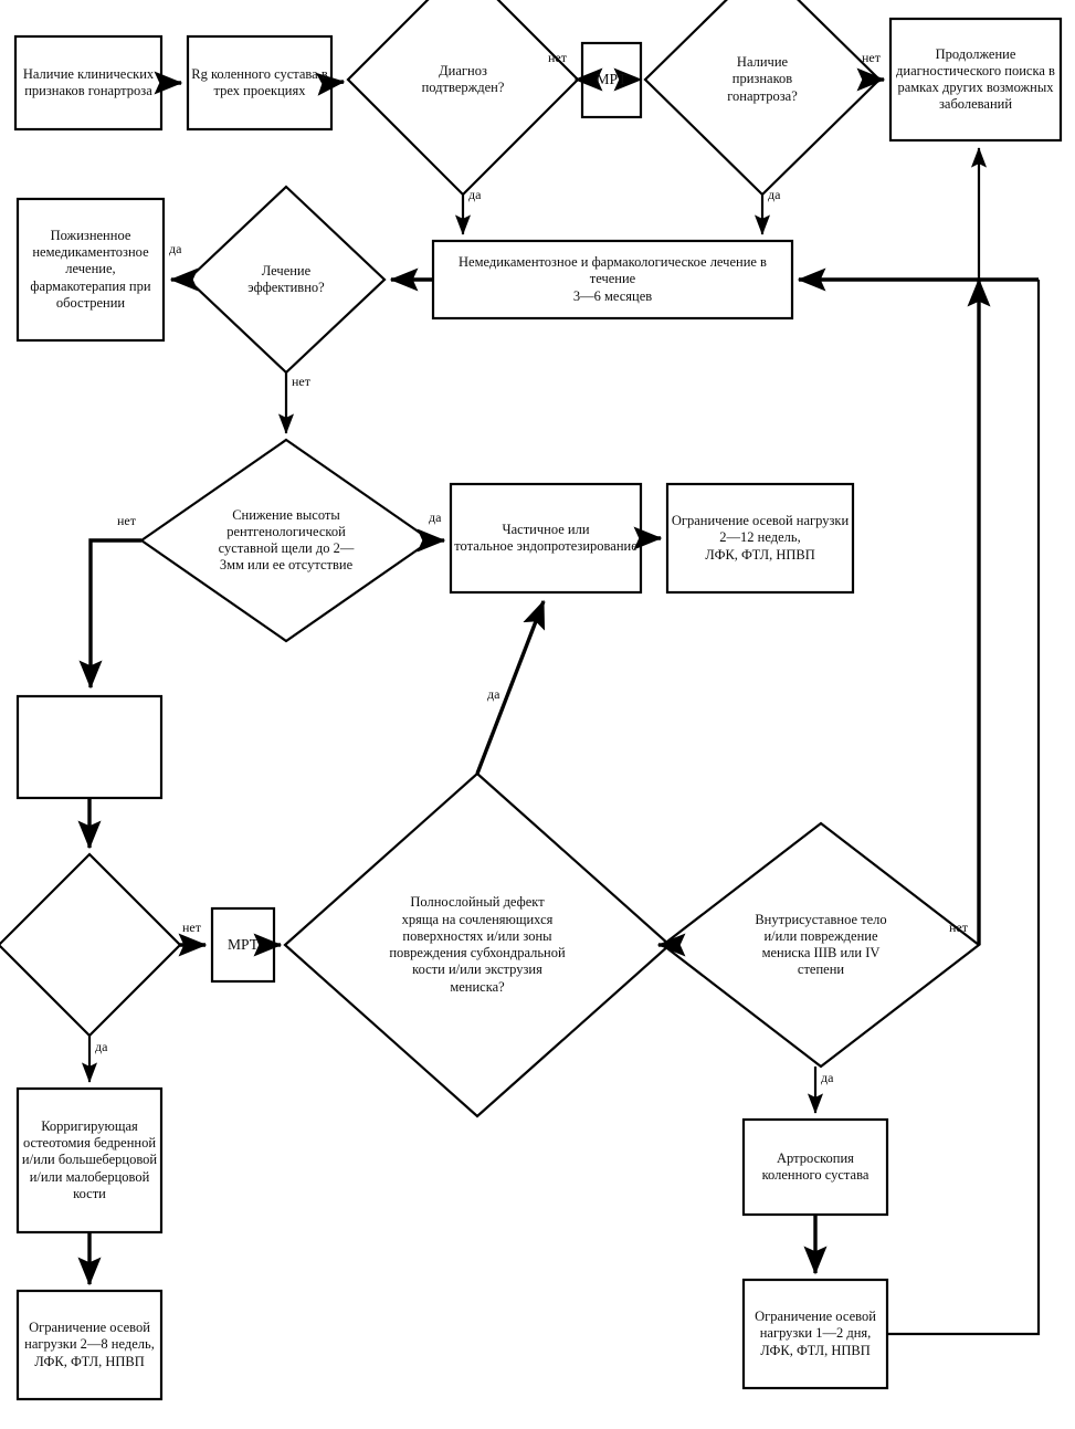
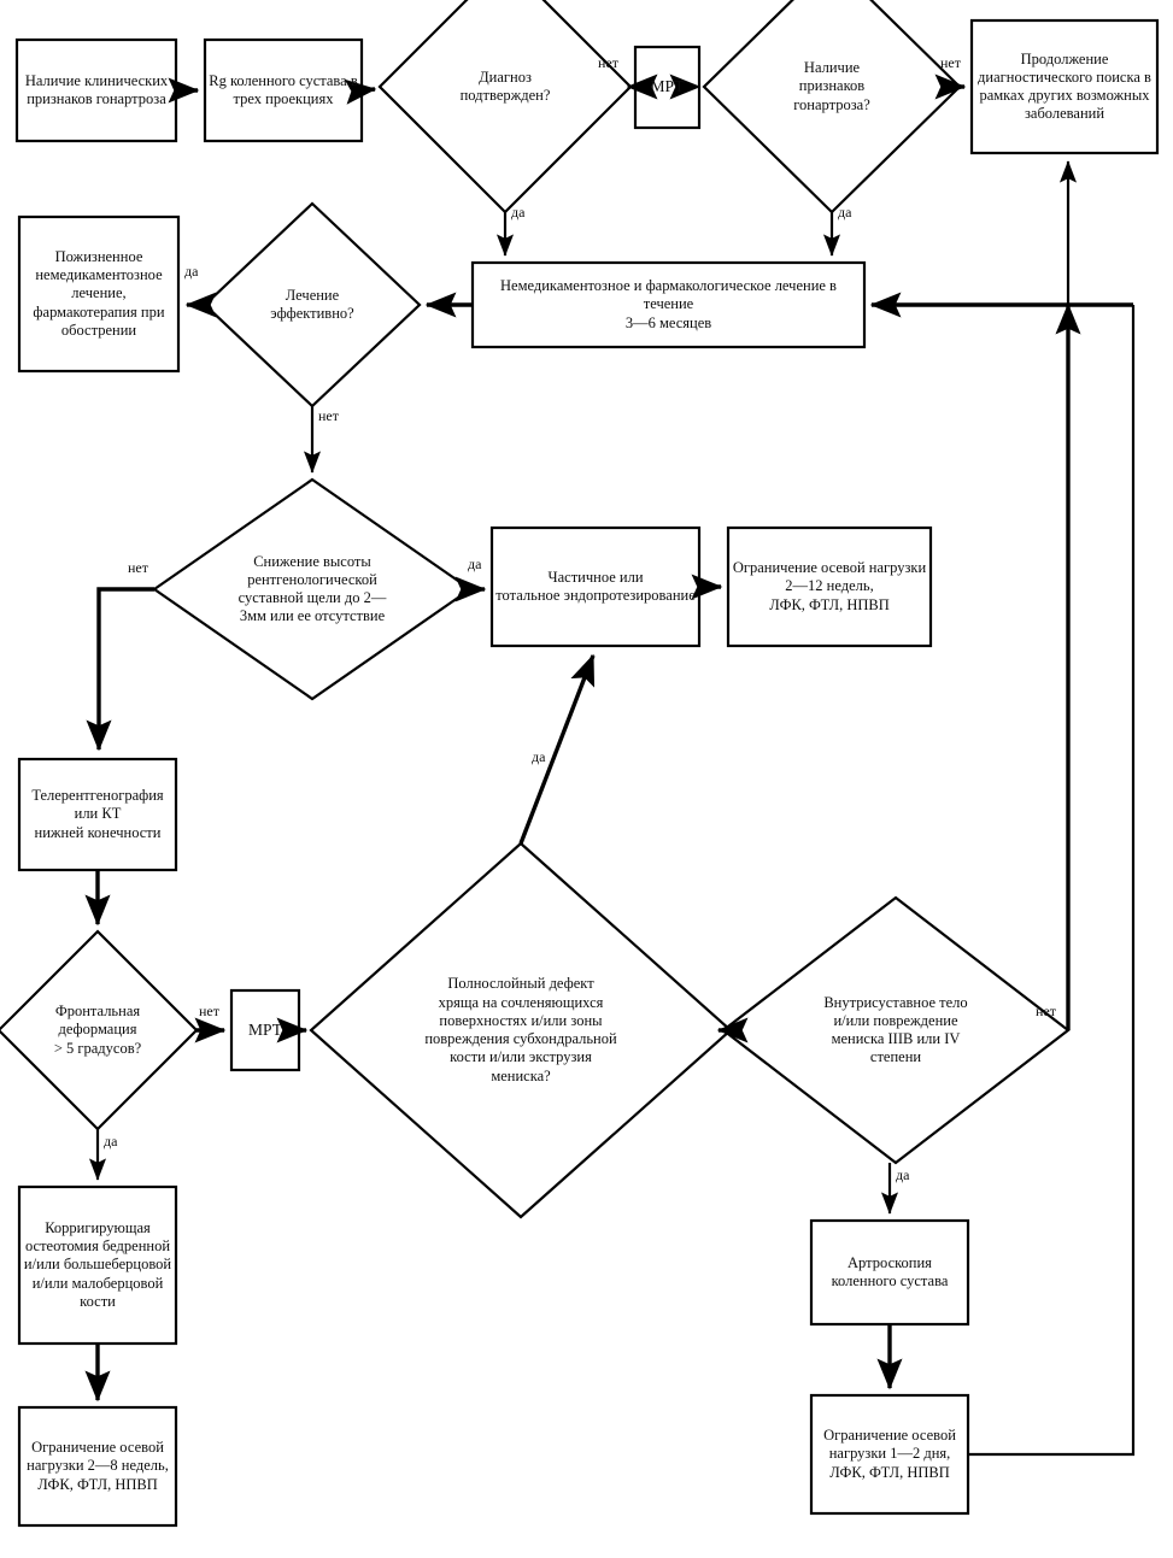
  Наличие клинических
  признаков гонартроза
  Rg коленного сустава в
  трех проекциях
  Диагноз
  подтвержден?
  МРТ
  Наличие
  признаков
  гонартроза?
  Продолжение
  диагностического поиска в
  рамках других возможных
  заболеваний
  Немедикаментозное и фармакологическое лечение в течение
  3—6 месяцев
  Лечение
  эффективно?
  Пожизненное
  немедикаментозное
  лечение,
  фармакотерапия при
  обострении
  Снижение высоты
  рентгенологической
  суставной щели до 2—
  3мм или ее отсутствие
  Частичное или
  тотальное эндопротезирование
  Ограничение осевой нагрузки
  2—12 недель,
  ЛФК, ФТЛ, НПВП
+ Телерентгенография
+ или КТ
+ нижней конечности
+ Фронтальная
+ деформация
+ > 5 градусов?
  МРТ
  Полнослойный дефект
  хряща на сочленяющихся
  поверхностях и/или зоны
  повреждения субхондральной
  кости и/или экструзия
  мениска?
  Внутрисуставное тело
  и/или повреждение
  мениска IIIВ или IV
  степени
  Корригирующая
  остеотомия бедренной
  и/или большеберцовой
  и/или малоберцовой
  кости
  Ограничение осевой
  нагрузки 2—8 недель,
  ЛФК, ФТЛ, НПВП
  Артроскопия
  коленного сустава
  Ограничение осевой
  нагрузки 1—2 дня,
  ЛФК, ФТЛ, НПВП
  нет
  нет
  да
  да
  да
  нет
  нет
  да
  да
  нет
  да
  нет
  да
